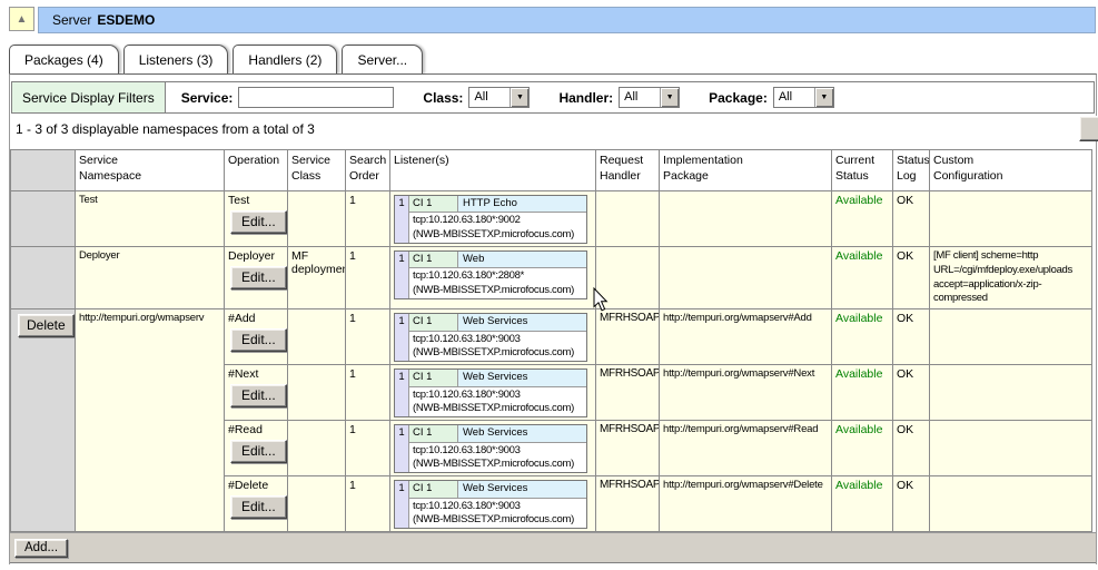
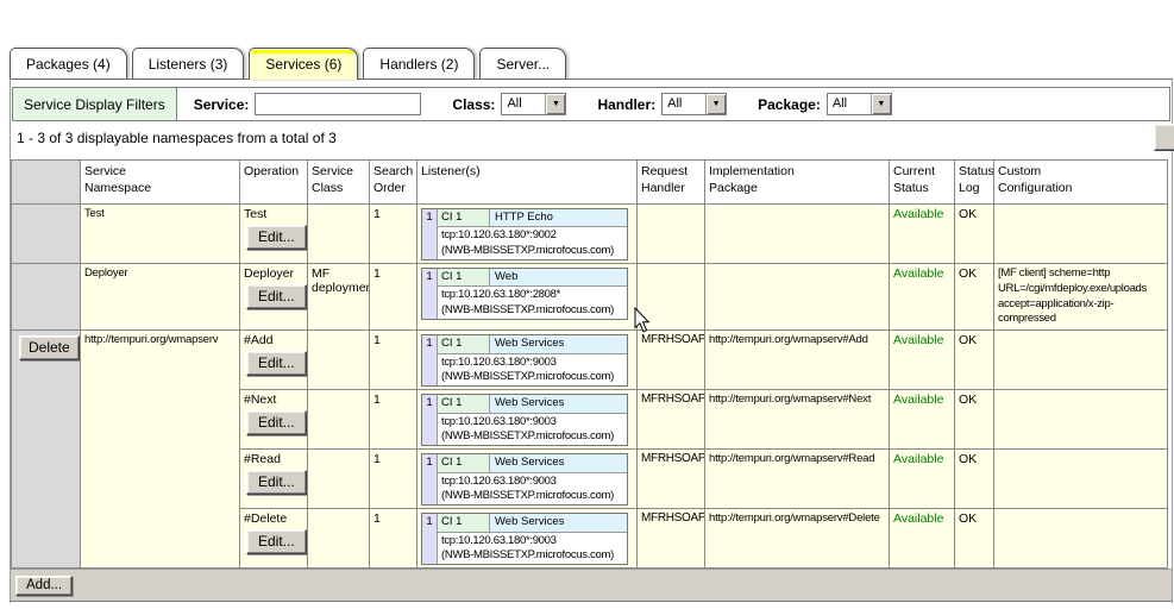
- ▲
- Server
- ESDEMO
  Packages (4)
  Listeners (3)
+ Services (6)
  Handlers (2)
  Server...
  Service Display Filters
  Service:
  Class:
  All
  Handler:
  All
  Package:
  All
  1 - 3 of 3 displayable namespaces from a total of 3
  	Service Namespace	Operation	Service Class	Search Order	Listener(s)	Request Handler	Implementation Package	Current Status	Status Log	Custom Configuration
  	Test	Test Edit...		1	1 CI 1 HTTP Echo tcp:10.120.63.180*:9002 (NWB-MBISSETXP.microfocus.com)			Available	OK
  	Deployer	Deployer Edit...	MF deployme	1	1 CI 1 Web tcp:10.120.63.180*:2808* (NWB-MBISSETXP.microfocus.com)			Available	OK	[MF client] scheme=http URL=/cgi/mfdeploy.exe/uploads accept=application/x-zip-compressed
  Delete	http://tempuri.org/wmapserv	#Add Edit...		1	1 CI 1 Web Services tcp:10.120.63.180*:9003 (NWB-MBISSETXP.microfocus.com)	MFRHSOAP	http://tempuri.org/wmapserv#Add	Available	OK
  #Next Edit...		1	1 CI 1 Web Services tcp:10.120.63.180*:9003 (NWB-MBISSETXP.microfocus.com)	MFRHSOAP	http://tempuri.org/wmapserv#Next	Available	OK
  #Read Edit...		1	1 CI 1 Web Services tcp:10.120.63.180*:9003 (NWB-MBISSETXP.microfocus.com)	MFRHSOAP	http://tempuri.org/wmapserv#Read	Available	OK
  #Delete Edit...		1	1 CI 1 Web Services tcp:10.120.63.180*:9003 (NWB-MBISSETXP.microfocus.com)	MFRHSOAP	http://tempuri.org/wmapserv#Delete	Available	OK
  Add...
